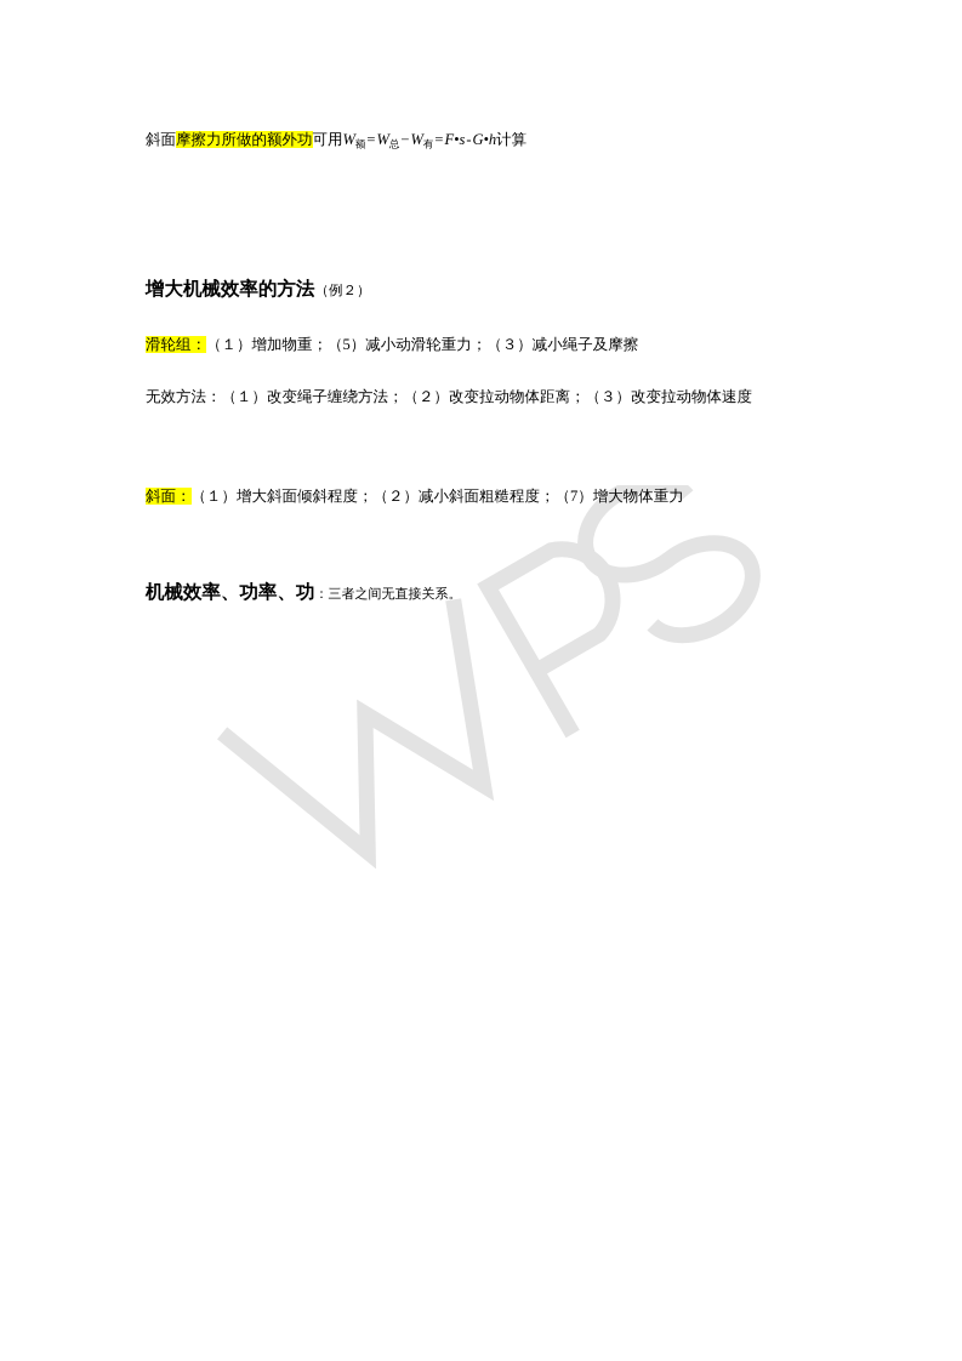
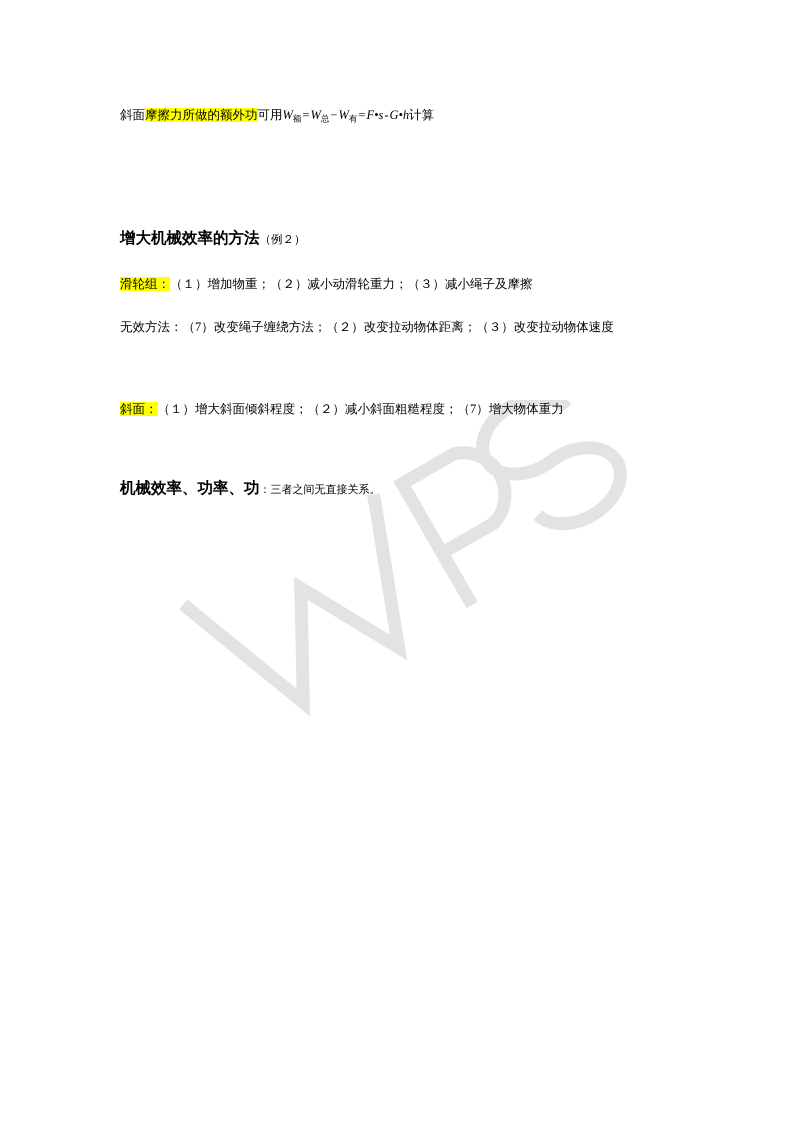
  斜面摩擦力所做的额外功可用W额=W总−W有=F•s-G•h计算
  增大机械效率的方法（例２）
- 滑轮组：（１）增加物重；（5）减小动滑轮重力；（３）减小绳子及摩擦
+ 滑轮组：（１）增加物重；（２）减小动滑轮重力；（３）减小绳子及摩擦
- 无效方法：（１）改变绳子缠绕方法；（２）改变拉动物体距离；（３）改变拉动物体速度
+ 无效方法：（7）改变绳子缠绕方法；（２）改变拉动物体距离；（３）改变拉动物体速度
  斜面：（１）增大斜面倾斜程度；（２）减小斜面粗糙程度；（7）增大物体重力
  机械效率、功率、功：三者之间无直接关系。
